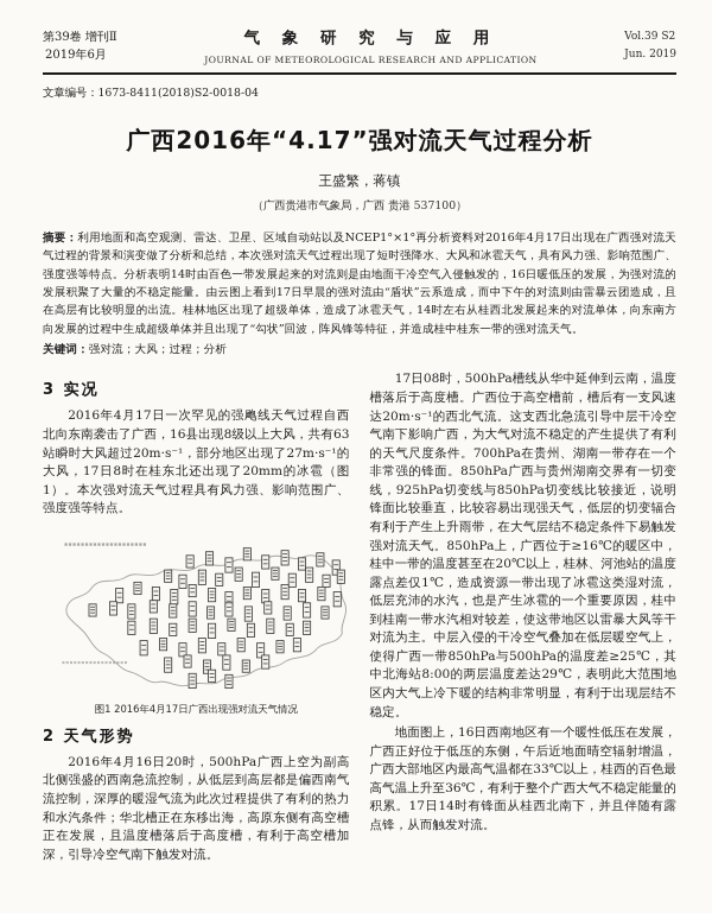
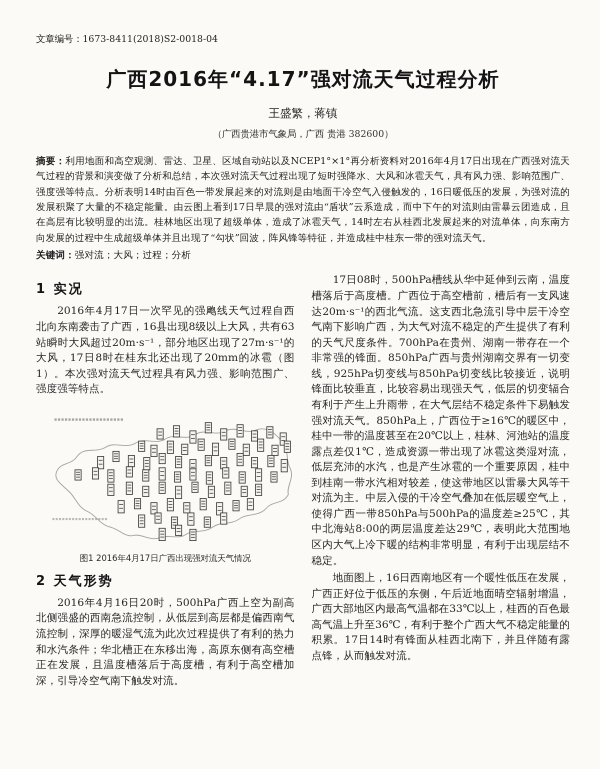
- 第39卷 增刊Ⅱ
- 2019年6月
- 气 象 研 究 与 应 用
- JOURNAL OF METEOROLOGICAL RESEARCH AND APPLICATION
- Vol.39 S2
- Jun. 2019
  文章编号：1673-8411(2018)S2-0018-04
  广西2016年“4.17”强对流天气过程分析
  王盛繁，蒋镇
- （广西贵港市气象局，广西 贵港 537100）
+ （广西贵港市气象局，广西 贵港 382600）
  摘要：利用地面和高空观测、雷达、卫星、区域自动站以及NCEP1°×1°再分析资料对2016年4月17日出现在广西强对流天气过程的背景和演变做了分析和总结，本次强对流天气过程出现了短时强降水、大风和冰雹天气，具有风力强、影响范围广、强度强等特点。分析表明14时由百色一带发展起来的对流则是由地面干冷空气入侵触发的，16日暖低压的发展，为强对流的发展积聚了大量的不稳定能量。由云图上看到17日早晨的强对流由“盾状”云系造成，而中下午的对流则由雷暴云团造成，且在高层有比较明显的出流。桂林地区出现了超级单体，造成了冰雹天气，14时左右从桂西北发展起来的对流单体，向东南方向发展的过程中生成超级单体并且出现了“勾状”回波，阵风锋等特征，并造成桂中桂东一带的强对流天气。
  关键词：强对流；大风；过程；分析
- 3 实况
+ 1 实况
  2016年4月17日一次罕见的强飑线天气过程自西北向东南袭击了广西，16县出现8级以上大风，共有63站瞬时大风超过20m·s⁻¹，部分地区出现了27m·s⁻¹的大风，17日8时在桂东北还出现了20mm的冰雹（图1）。本次强对流天气过程具有风力强、影响范围广、强度强等特点。
  图1 2016年4月17日广西出现强对流天气情况
  2 天气形势
  2016年4月16日20时，500hPa广西上空为副高北侧强盛的西南急流控制，从低层到高层都是偏西南气流控制，深厚的暖湿气流为此次过程提供了有利的热力和水汽条件；华北槽正在东移出海，高原东侧有高空槽正在发展，且温度槽落后于高度槽，有利于高空槽加深，引导冷空气南下触发对流。
  17日08时，500hPa槽线从华中延伸到云南，温度槽落后于高度槽。广西位于高空槽前，槽后有一支风速达20m·s⁻¹的西北气流。这支西北急流引导中层干冷空气南下影响广西，为大气对流不稳定的产生提供了有利的天气尺度条件。700hPa在贵州、湖南一带存在一个非常强的锋面。850hPa广西与贵州湖南交界有一切变线，925hPa切变线与850hPa切变线比较接近，说明锋面比较垂直，比较容易出现强天气，低层的切变辐合有利于产生上升雨带，在大气层结不稳定条件下易触发强对流天气。850hPa上，广西位于≥16℃的暖区中，桂中一带的温度甚至在20℃以上，桂林、河池站的温度露点差仅1℃，造成资源一带出现了冰雹这类湿对流，低层充沛的水汽，也是产生冰雹的一个重要原因，桂中到桂南一带水汽相对较差，使这带地区以雷暴大风等干对流为主。中层入侵的干冷空气叠加在低层暖空气上，使得广西一带850hPa与500hPa的温度差≥25℃，其中北海站8:00的两层温度差达29℃，表明此大范围地区内大气上冷下暖的结构非常明显，有利于出现层结不稳定。
  地面图上，16日西南地区有一个暖性低压在发展，广西正好位于低压的东侧，午后近地面晴空辐射增温，广西大部地区内最高气温都在33℃以上，桂西的百色最高气温上升至36℃，有利于整个广西大气不稳定能量的积累。17日14时有锋面从桂西北南下，并且伴随有露点锋，从而触发对流。
